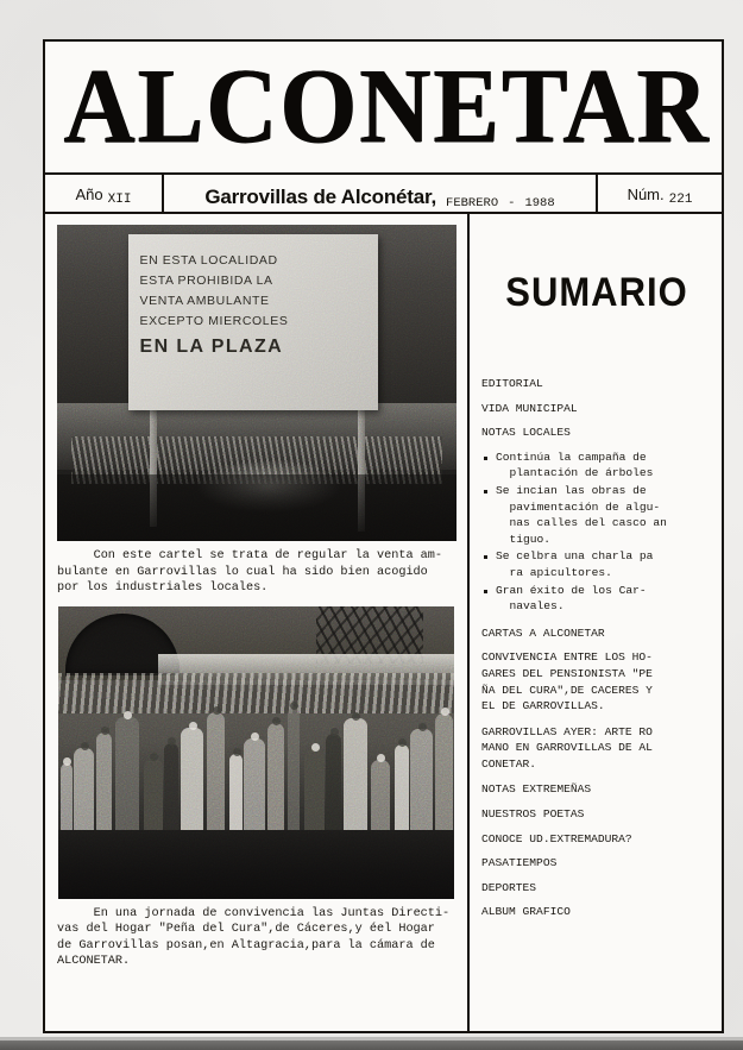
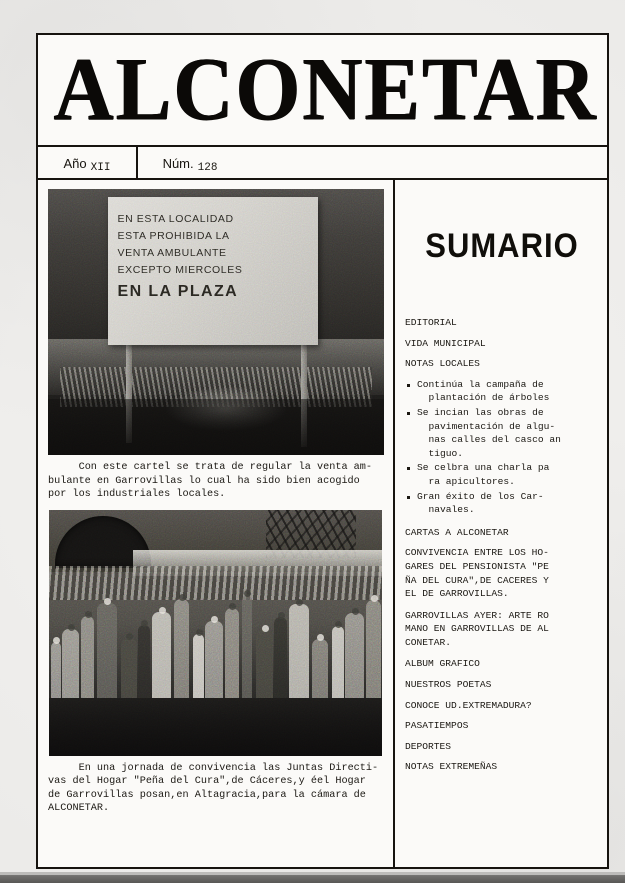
  ALCONETAR
  Año
  XII
- Garrovillas de Alconétar,
- FEBRERO
- -
- 1988
  Núm.
- 221
+ 128
  EN ESTA LOCALIDAD
  ESTA PROHIBIDA LA
  VENTA AMBULANTE
  EXCEPTO MIERCOLES
  EN LA PLAZA
  Con este cartel se trata de regular la venta am-
  bulante en Garrovillas lo cual ha sido bien acogido
  por los industriales locales.
  En una jornada de convivencia las Juntas Directi-
  vas del Hogar "Peña del Cura",de Cáceres,y éel Hogar
  de Garrovillas posan,en Altagracia,para la cámara de
  ALCONETAR.
  SUMARIO
  EDITORIAL
  VIDA MUNICIPAL
  NOTAS LOCALES
  Continúa la campaña de
  plantación de árboles
  Se incian las obras de
  pavimentación de algu-
  nas calles del casco an
  tiguo.
  Se celbra una charla pa
  ra apicultores.
  Gran éxito de los Car-
  navales.
  CARTAS A ALCONETAR
  CONVIVENCIA ENTRE LOS HO-
  GARES DEL PENSIONISTA "PE
  ÑA DEL CURA",DE CACERES Y
  EL DE GARROVILLAS.
  GARROVILLAS AYER: ARTE RO
  MANO EN GARROVILLAS DE AL
  CONETAR.
- NOTAS EXTREMEÑAS
+ ALBUM GRAFICO
  NUESTROS POETAS
  CONOCE UD.EXTREMADURA?
  PASATIEMPOS
  DEPORTES
- ALBUM GRAFICO
+ NOTAS EXTREMEÑAS
